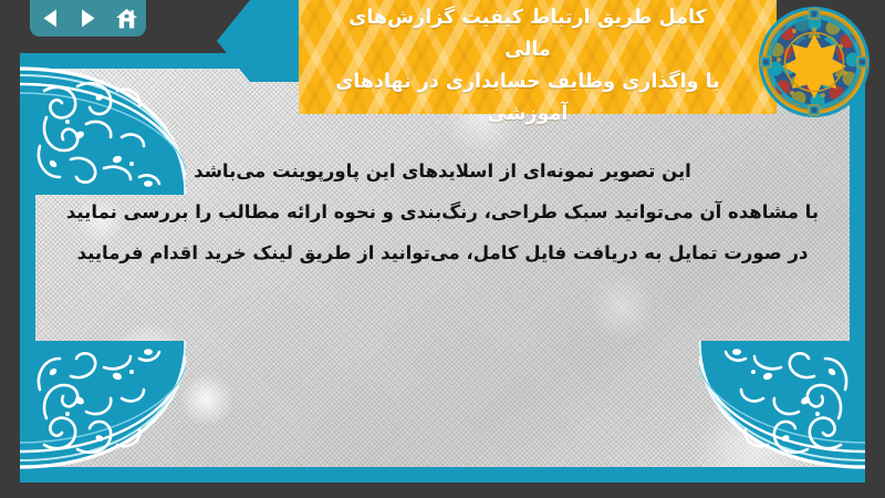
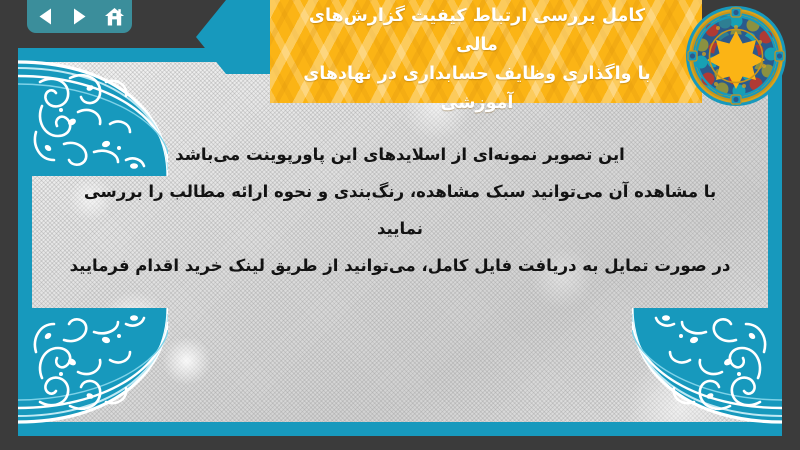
  این تصویر نمونه‌ای از اسلایدهای این پاورپوینت می‌باشد
- با مشاهده آن می‌توانید سبک طراحی، رنگ‌بندی و نحوه ارائه مطالب را بررسی نمایید
+ با مشاهده آن می‌توانید سبک مشاهده، رنگ‌بندی و نحوه ارائه مطالب را بررسی نمایید
  در صورت تمایل به دریافت فایل کامل، می‌توانید از طریق لینک خرید اقدام فرمایید
- کامل طریق ارتباط کیفیت گزارش‌های مالی
+ کامل بررسی ارتباط کیفیت گزارش‌های مالی
  با واگذاری وظایف حسابداری در نهادهای
  آموزشی
